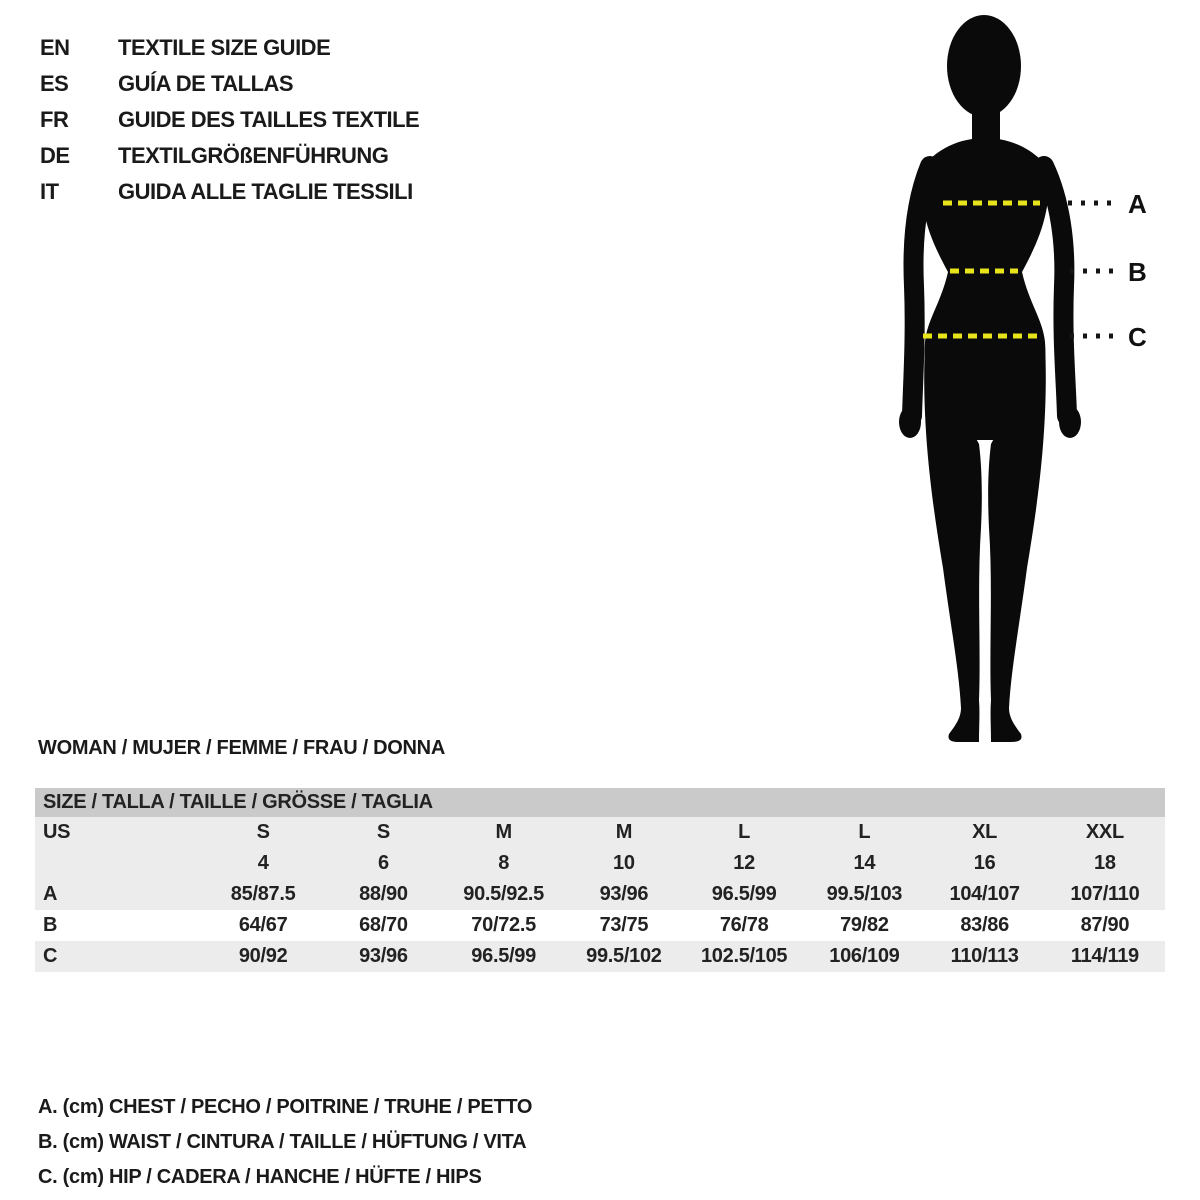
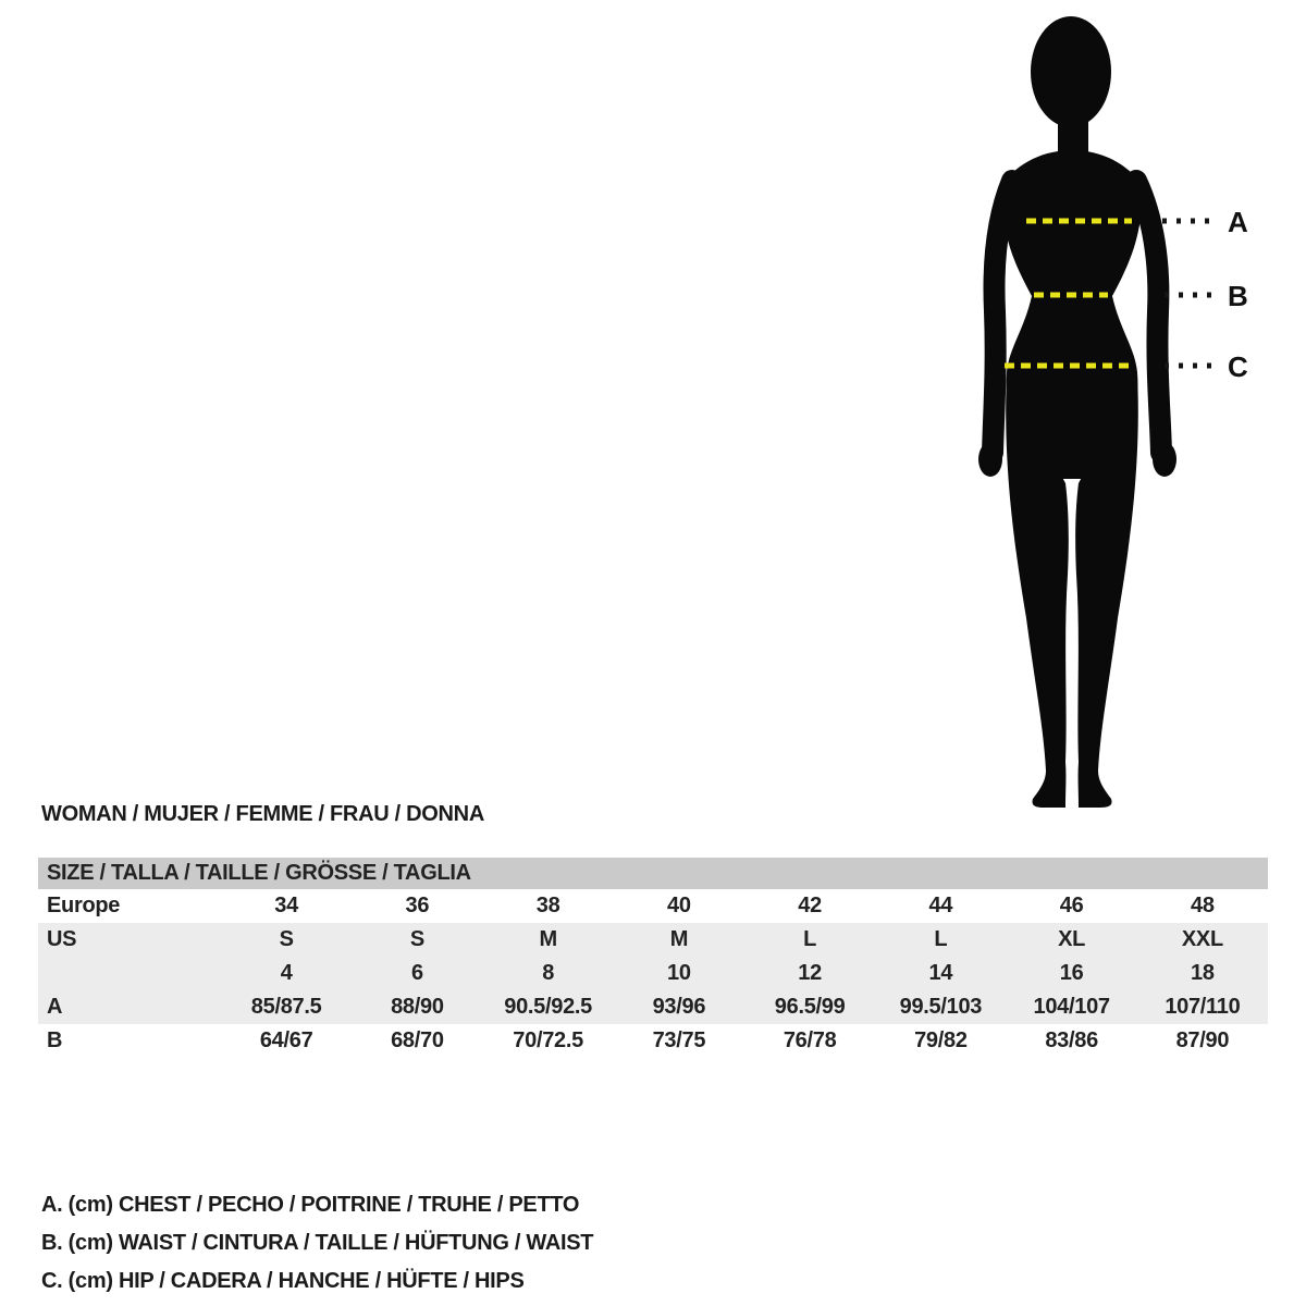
- EN
- TEXTILE SIZE GUIDE
- ES
- GUÍA DE TALLAS
- FR
- GUIDE DES TAILLES TEXTILE
- DE
- TEXTILGRÖßENFÜHRUNG
- IT
- GUIDA ALLE TAGLIE TESSILI
  A
  B
  C
  WOMAN / MUJER / FEMME / FRAU / DONNA
  SIZE / TALLA / TAILLE / GRÖSSE / TAGLIA
+ Europe	34	36	38	40	42	44	46	48
  US	S	S	M	M	L	L	XL	XXL
  	4	6	8	10	12	14	16	18
  A	85/87.5	88/90	90.5/92.5	93/96	96.5/99	99.5/103	104/107	107/110
  B	64/67	68/70	70/72.5	73/75	76/78	79/82	83/86	87/90
- C	90/92	93/96	96.5/99	99.5/102	102.5/105	106/109	110/113	114/119
  A. (cm) CHEST / PECHO / POITRINE / TRUHE / PETTO
- B. (cm) WAIST / CINTURA / TAILLE / HÜFTUNG / VITA
+ B. (cm) WAIST / CINTURA / TAILLE / HÜFTUNG / WAIST
  C. (cm) HIP / CADERA / HANCHE / HÜFTE / HIPS
